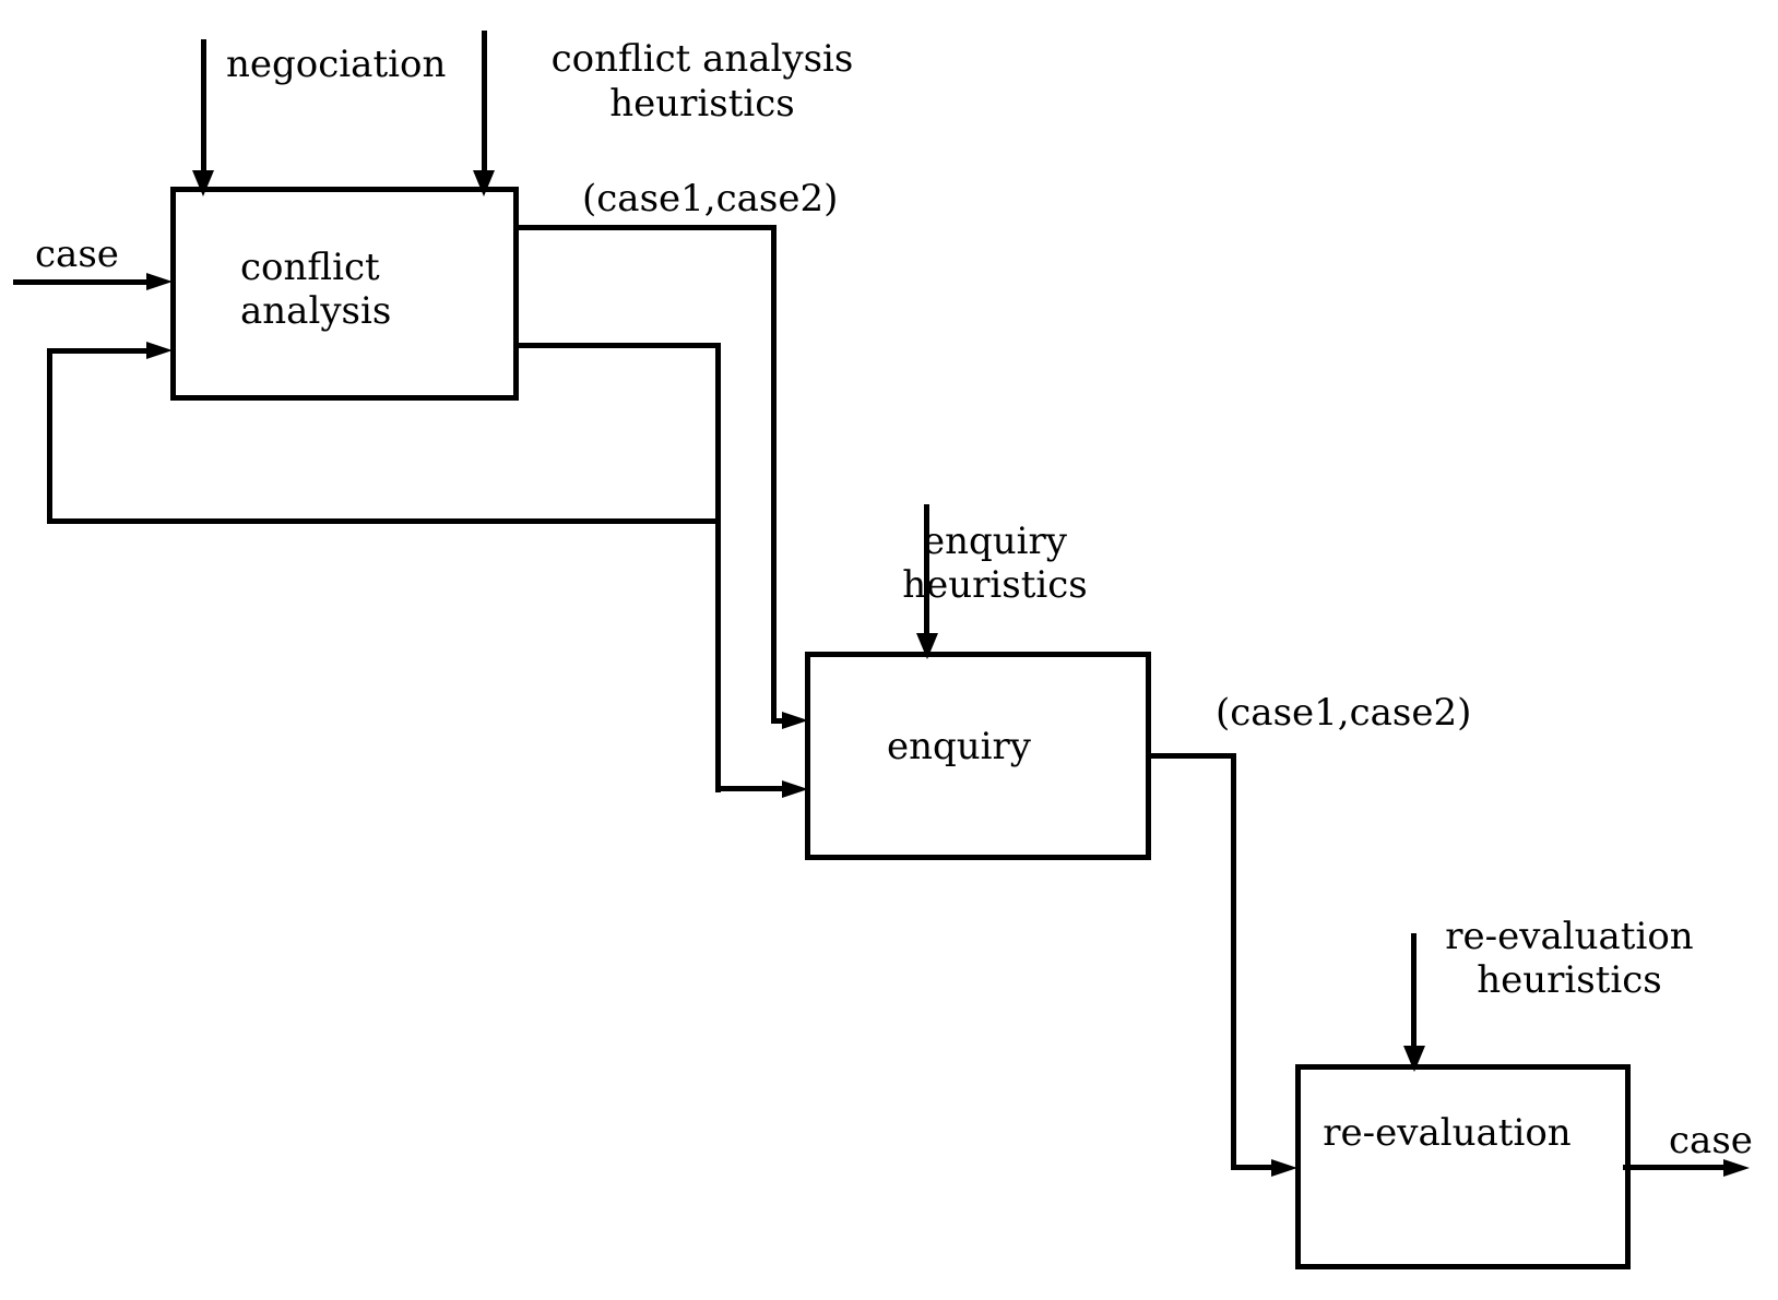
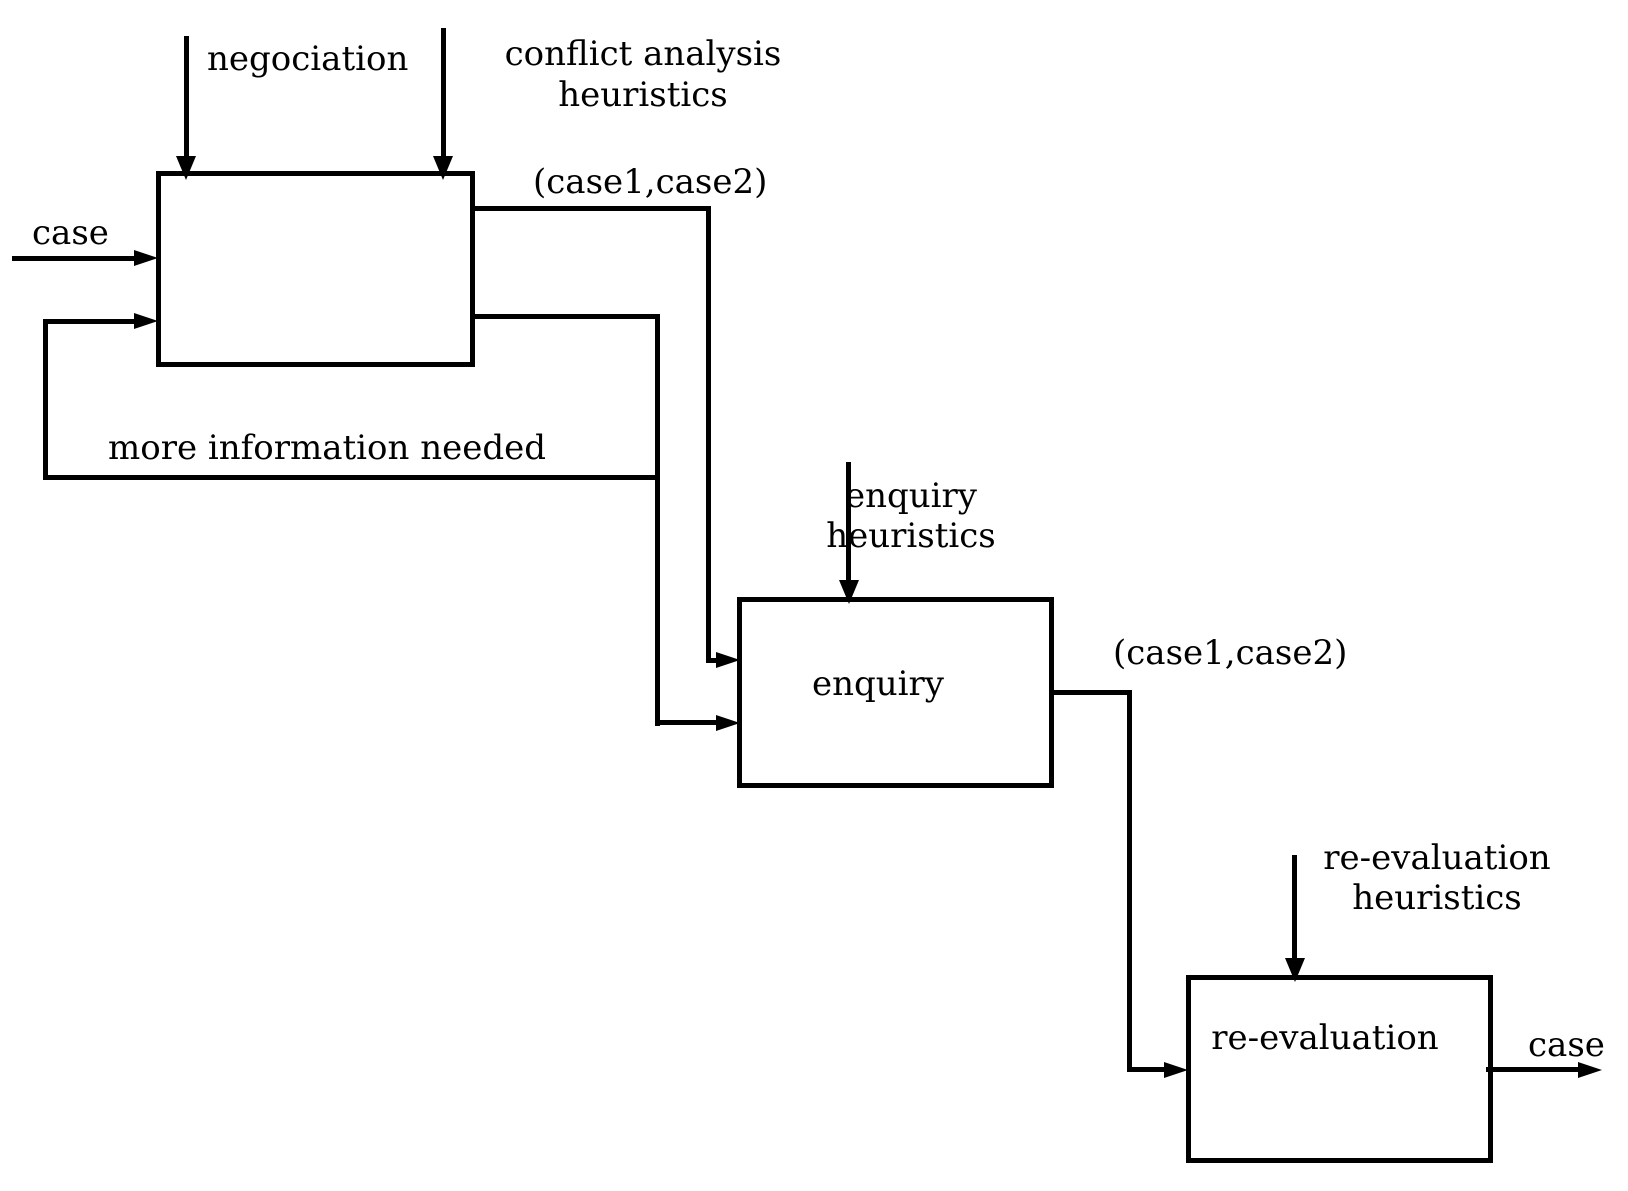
- conflict
- analysis
  enquiry
  re-evaluation
  negociation
  conflict analysis
  heuristics
  case
  (case1,case2)
+ more information needed
  enquiry
  heuristics
  (case1,case2)
  re-evaluation
  heuristics
  case
